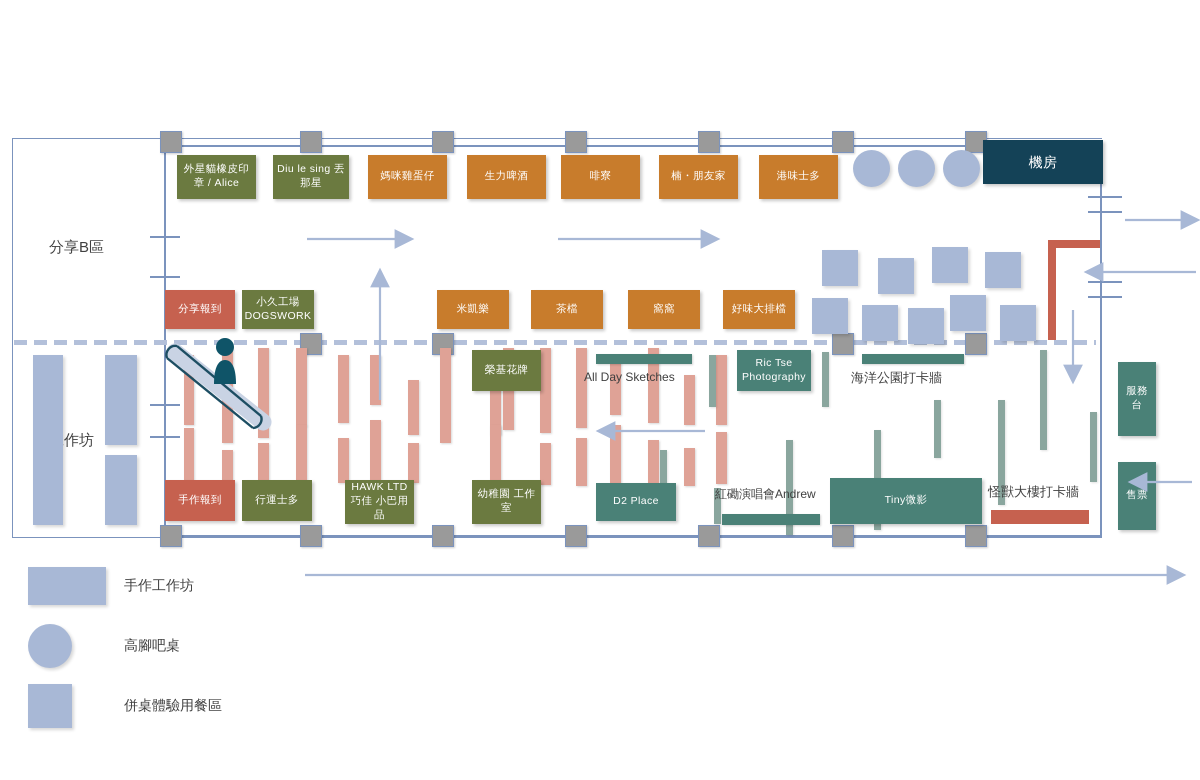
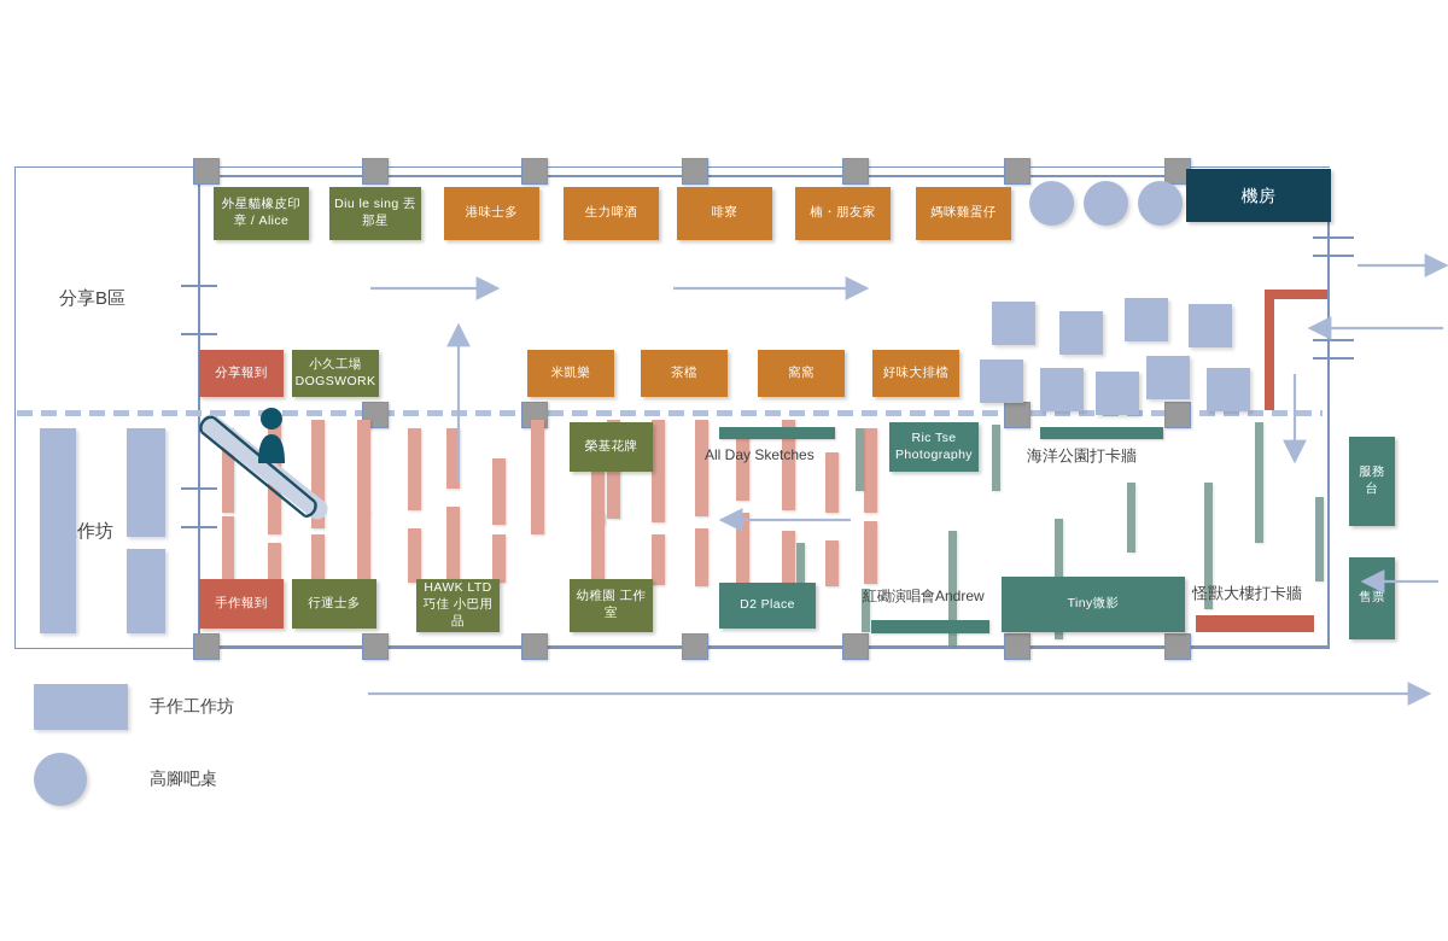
  分享B區
  外星貓橡皮印章 / Alice
  Diu le sing 丟那星
- 媽咪雞蛋仔
+ 港味士多
  生力啤酒
  啡寮
  楠・朋友家
- 港味士多
+ 媽咪雞蛋仔
  機房
  分享報到
  小久工場 DOGSWORK
  米凱樂
  茶檔
  窩窩
  好味大排檔
  榮基花牌
  Ric Tse Photography
  手作報到
  行運士多
  HAWK LTD 巧佳 小巴用品
  幼稚園 工作室
  D2 Place
  Tiny微影
  服務台
  售票
  All Day Sketches
  海洋公園打卡牆
  紅磡演唱會Andrew
  怪獸大樓打卡牆
  手作工作坊
  高腳吧桌
- 併桌體驗用餐區
